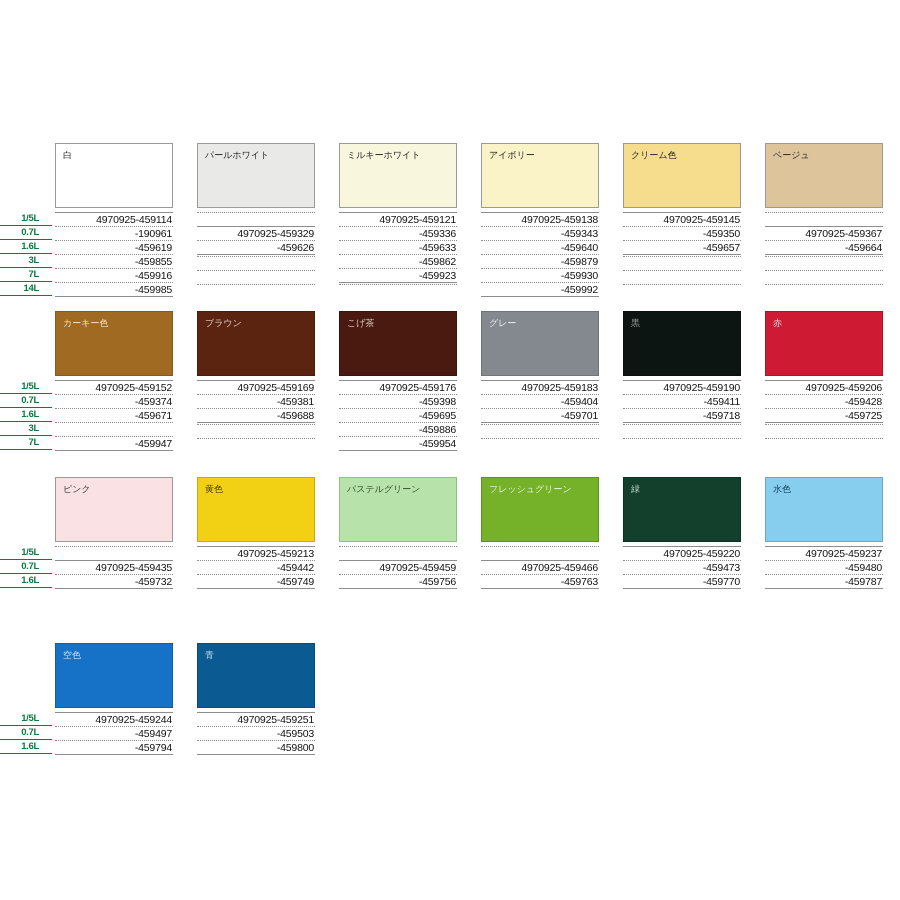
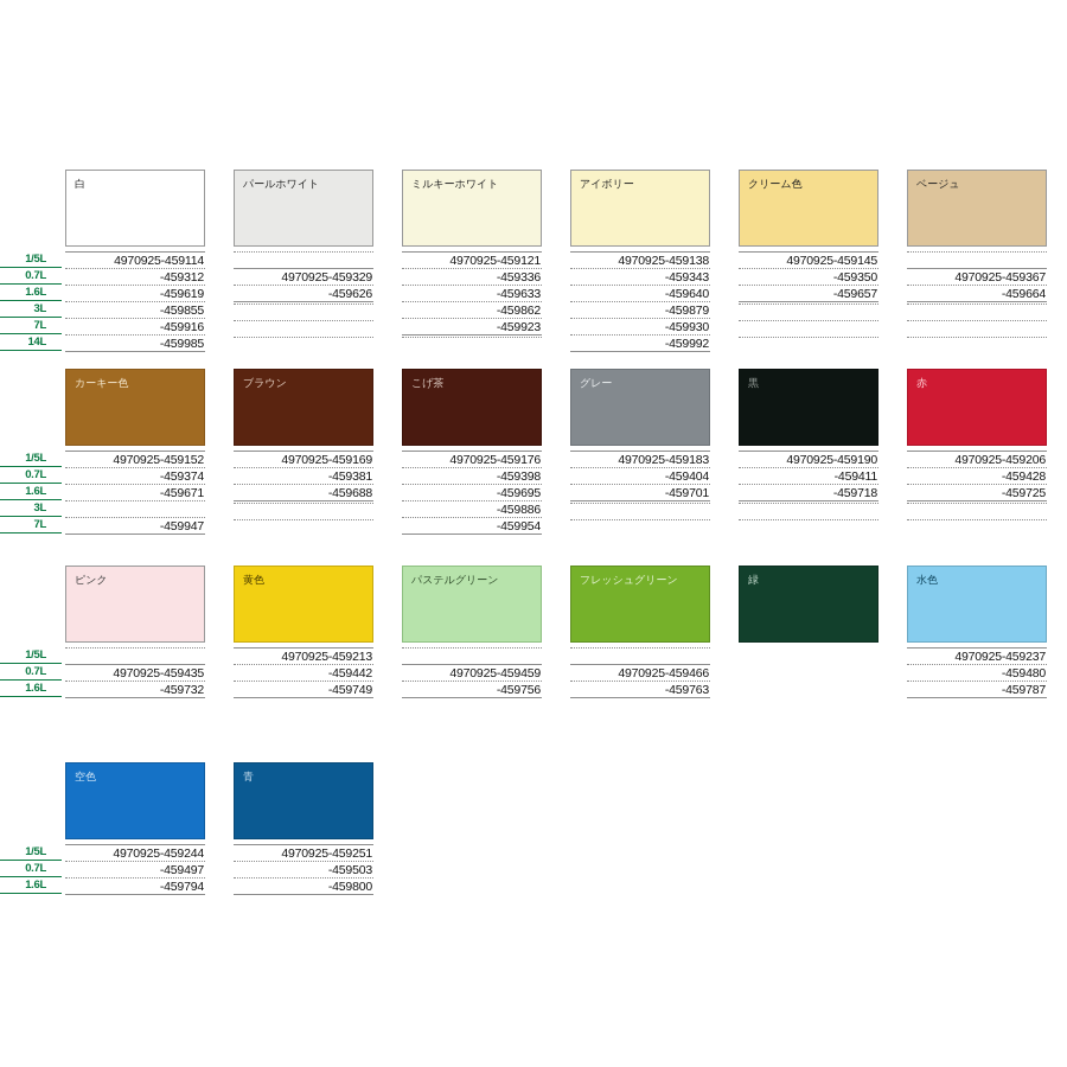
  1/5L
  0.7L
  1.6L
  3L
  7L
  14L
  白
  4970925-459114
- -190961
+ -459312
  -459619
  -459855
  -459916
  -459985
  パールホワイト
  4970925-459329
  -459626
  ミルキーホワイト
  4970925-459121
  -459336
  -459633
  -459862
  -459923
  アイボリー
  4970925-459138
  -459343
  -459640
  -459879
  -459930
  -459992
  クリーム色
  4970925-459145
  -459350
  -459657
  ベージュ
  4970925-459367
  -459664
  1/5L
  0.7L
  1.6L
  3L
  7L
  カーキー色
  4970925-459152
  -459374
  -459671
  -459947
  ブラウン
  4970925-459169
  -459381
  -459688
  こげ茶
  4970925-459176
  -459398
  -459695
  -459886
  -459954
  グレー
  4970925-459183
  -459404
  -459701
  黒
  4970925-459190
  -459411
  -459718
  赤
  4970925-459206
  -459428
  -459725
  1/5L
  0.7L
  1.6L
  ピンク
  4970925-459435
  -459732
  黄色
  4970925-459213
  -459442
  -459749
  パステルグリーン
  4970925-459459
  -459756
  フレッシュグリーン
  4970925-459466
  -459763
  緑
- 4970925-459220
- -459473
- -459770
  水色
  4970925-459237
  -459480
  -459787
  1/5L
  0.7L
  1.6L
  空色
  4970925-459244
  -459497
  -459794
  青
  4970925-459251
  -459503
  -459800
